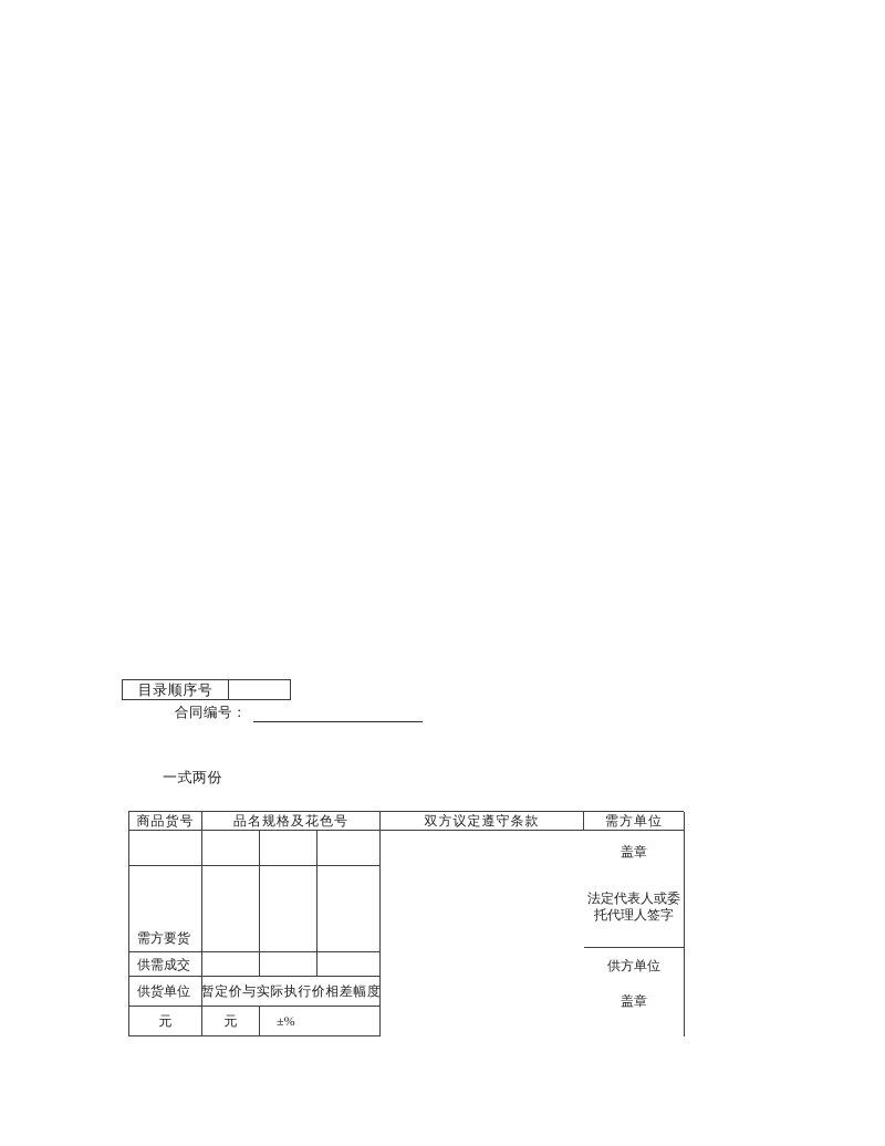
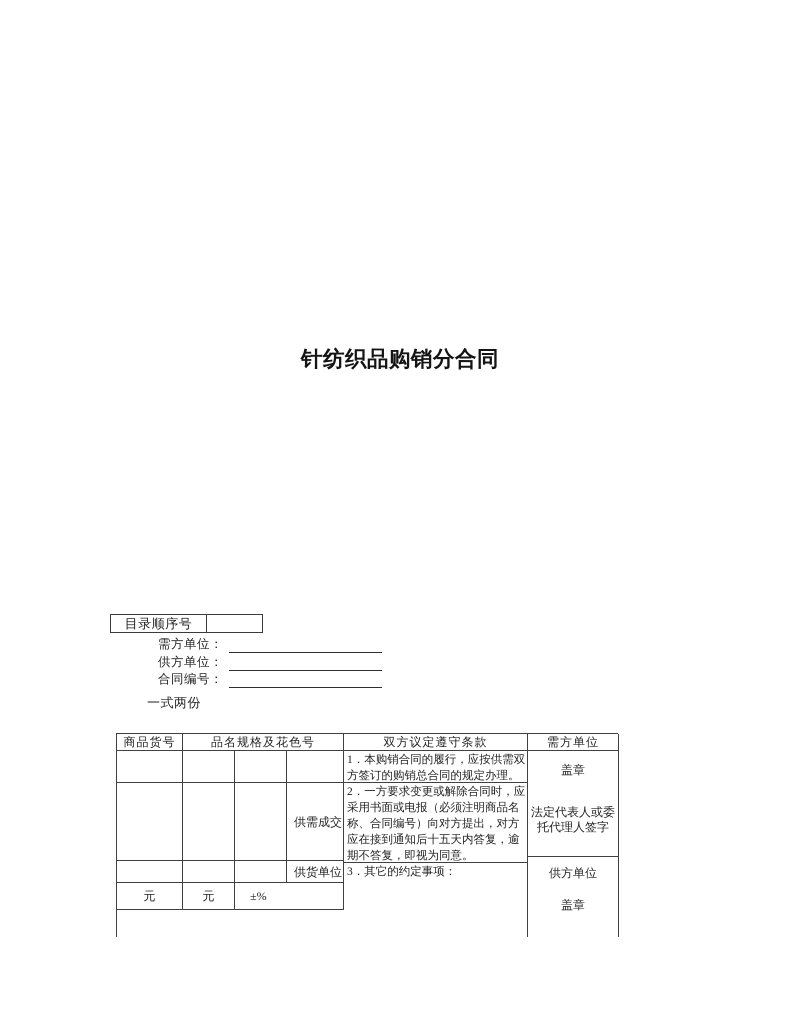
+ 针纺织品购销分合同
  目录顺序号
+ 需方单位：
+ 供方单位：
  合同编号：
  一式两份
  商品货号
  品名规格及花色号
- 需方要货
  供需成交
  供货单位
- 暂定价与实际执行价相差幅度
  元
  元
  ±%
  双方议定遵守条款
+ 1．本购销合同的履行，应按供需双
+ 方签订的购销总合同的规定办理。
+ 2．一方要求变更或解除合同时，应
+ 采用书面或电报（必须注明商品名
+ 称、合同编号）向对方提出，对方
+ 应在接到通知后十五天内答复，逾
+ 期不答复，即视为同意。
+ 3．其它的约定事项：
  需方单位
  盖章
  法定代表人或委
  托代理人签字
  供方单位
  盖章
